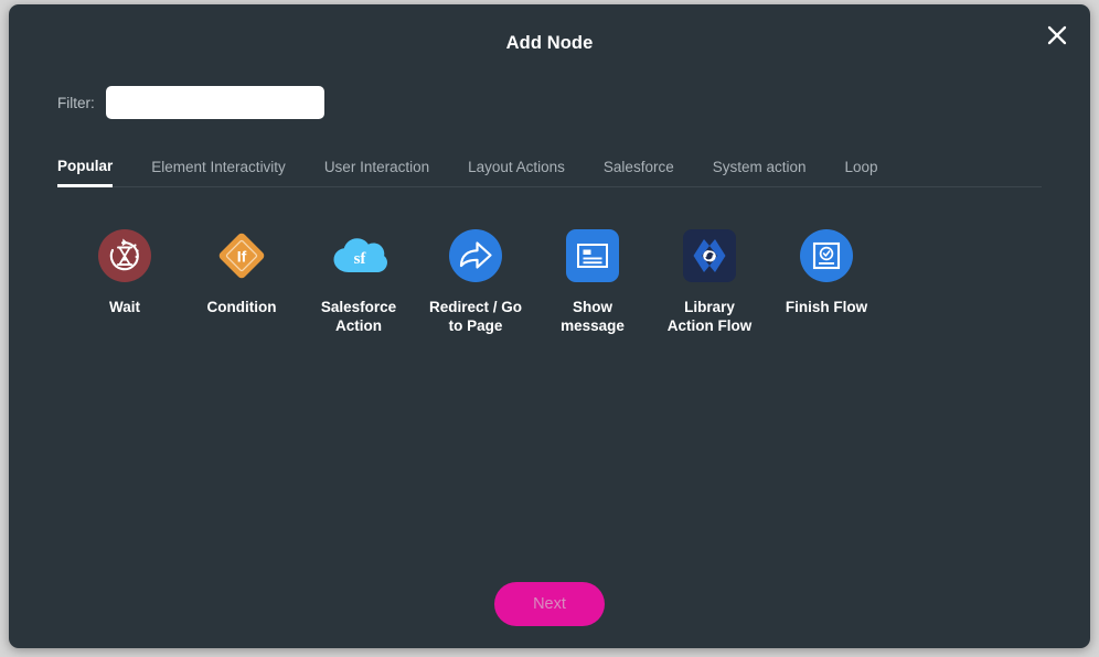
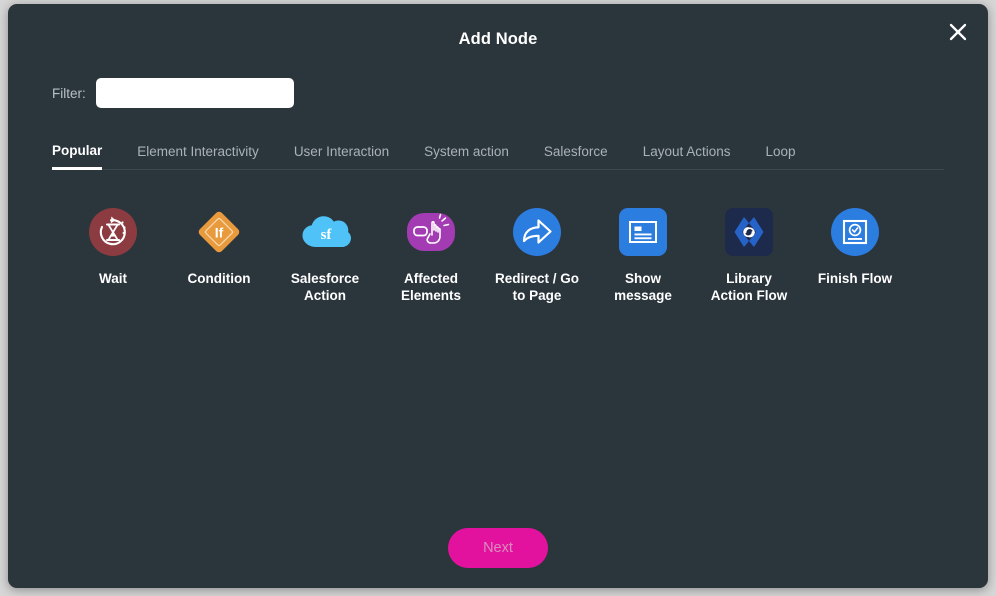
  Add Node
  Filter:
  Popular
  Element Interactivity
  User Interaction
- Layout Actions
+ System action
  Salesforce
- System action
+ Layout Actions
  Loop
  Wait
  If
  Condition
  sf
  Salesforce
  Action
+ Affected
+ Elements
  Redirect / Go
  to Page
  Show
  message
  Library
  Action Flow
  Finish Flow
  Next
